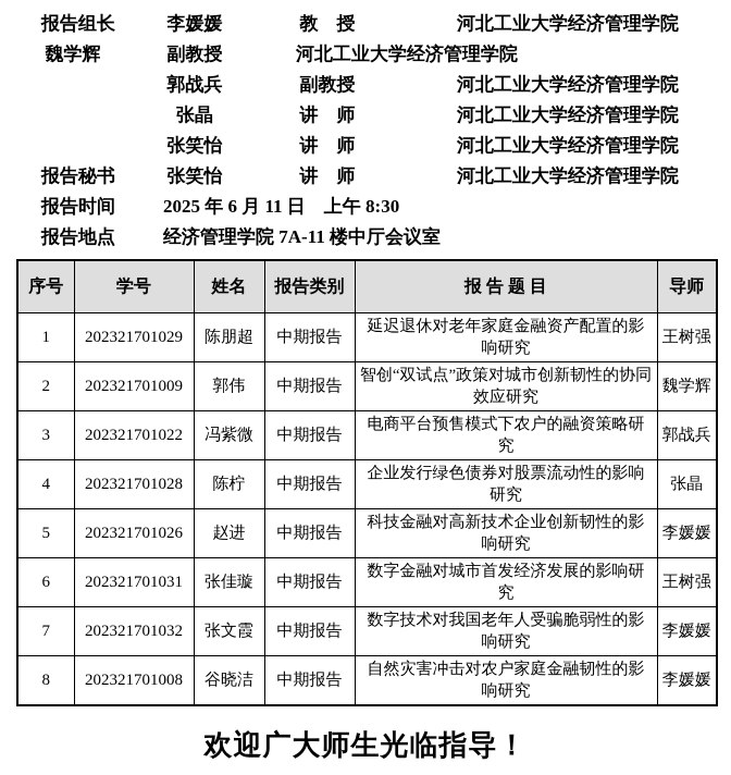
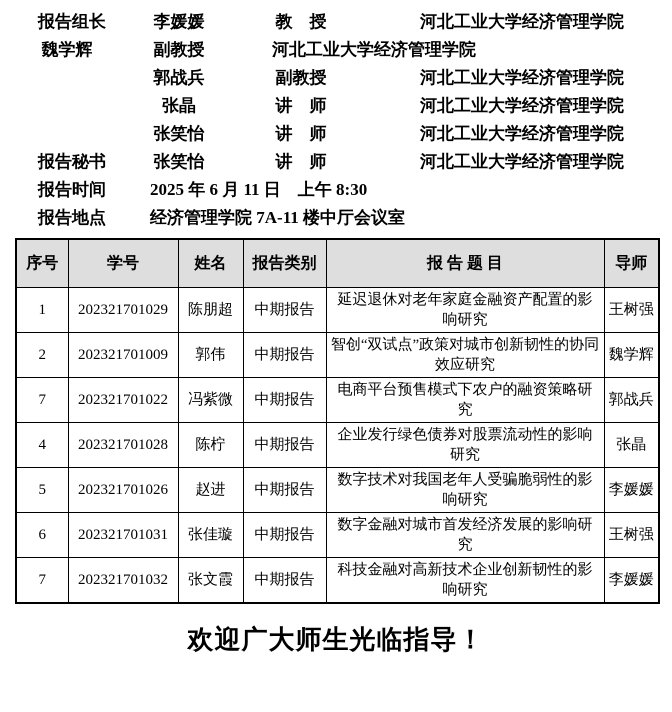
  报告组长
  李媛媛
  教 授
  河北工业大学经济管理学院
  魏学辉
  副教授
  河北工业大学经济管理学院
  郭战兵
  副教授
  河北工业大学经济管理学院
  张晶
  讲 师
  河北工业大学经济管理学院
  张笑怡
  讲 师
  河北工业大学经济管理学院
  报告秘书
  张笑怡
  讲 师
  河北工业大学经济管理学院
  报告时间
  2025 年 6 月 11 日 上午 8:30
  报告地点
  经济管理学院 7A-11 楼中厅会议室
  序号	学号	姓名	报告类别	报 告 题 目	导师
  1	202321701029	陈朋超	中期报告	延迟退休对老年家庭金融资产配置的影响研究	王树强
  2	202321701009	郭伟	中期报告	智创“双试点”政策对城市创新韧性的协同效应研究	魏学辉
- 3	202321701022	冯紫微	中期报告	电商平台预售模式下农户的融资策略研究	郭战兵
+ 7	202321701022	冯紫微	中期报告	电商平台预售模式下农户的融资策略研究	郭战兵
  4	202321701028	陈柠	中期报告	企业发行绿色债券对股票流动性的影响研究	张晶
- 5	202321701026	赵进	中期报告	科技金融对高新技术企业创新韧性的影响研究	李媛媛
+ 5	202321701026	赵进	中期报告	数字技术对我国老年人受骗脆弱性的影响研究	李媛媛
  6	202321701031	张佳璇	中期报告	数字金融对城市首发经济发展的影响研究	王树强
- 7	202321701032	张文霞	中期报告	数字技术对我国老年人受骗脆弱性的影响研究	李媛媛
+ 7	202321701032	张文霞	中期报告	科技金融对高新技术企业创新韧性的影响研究	李媛媛
- 8	202321701008	谷晓洁	中期报告	自然灾害冲击对农户家庭金融韧性的影响研究	李媛媛
  欢迎广大师生光临指导！
